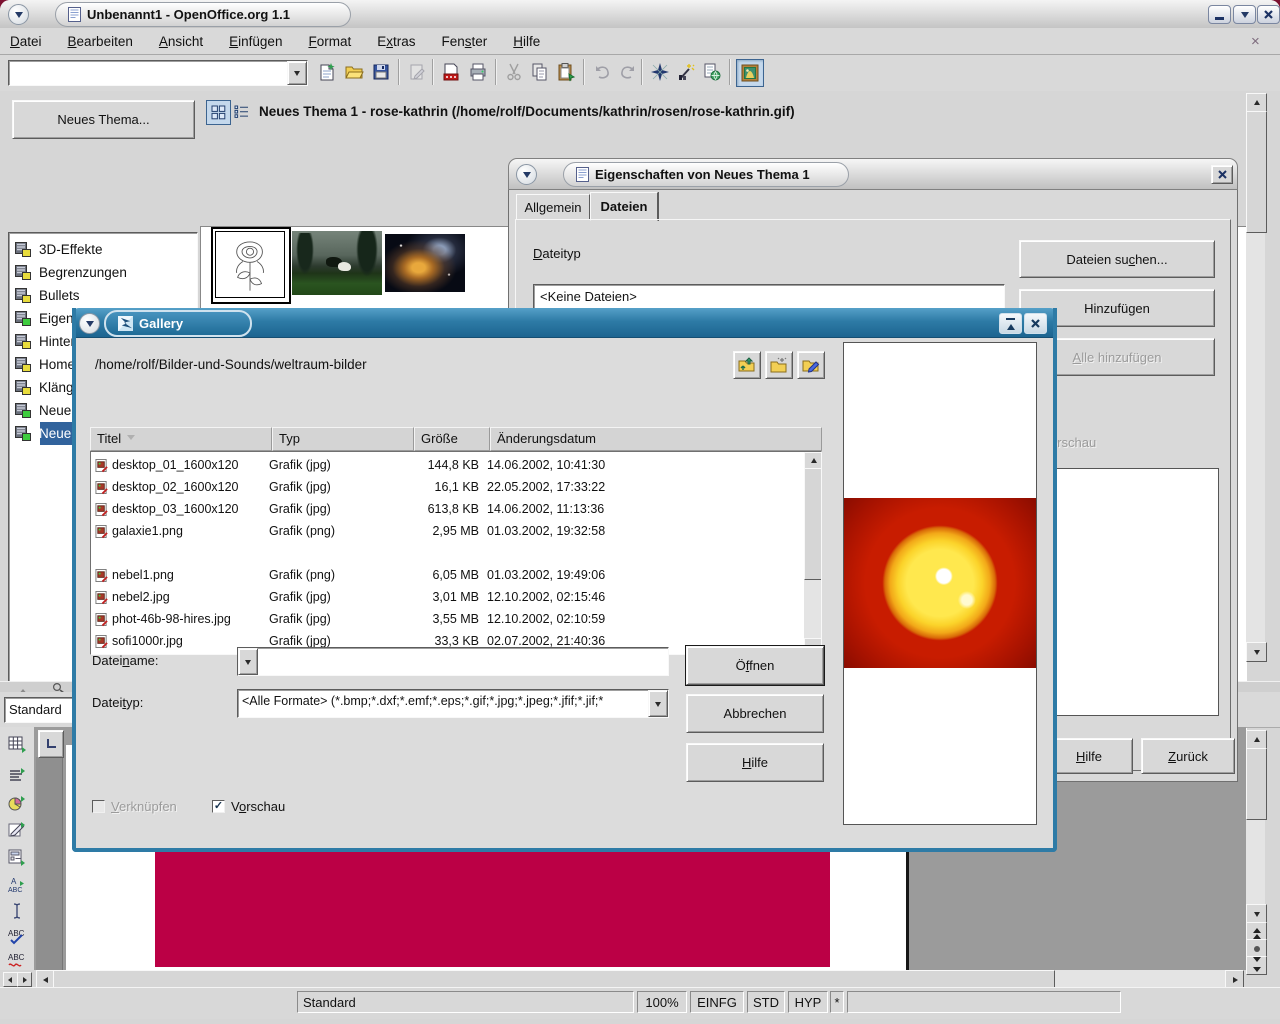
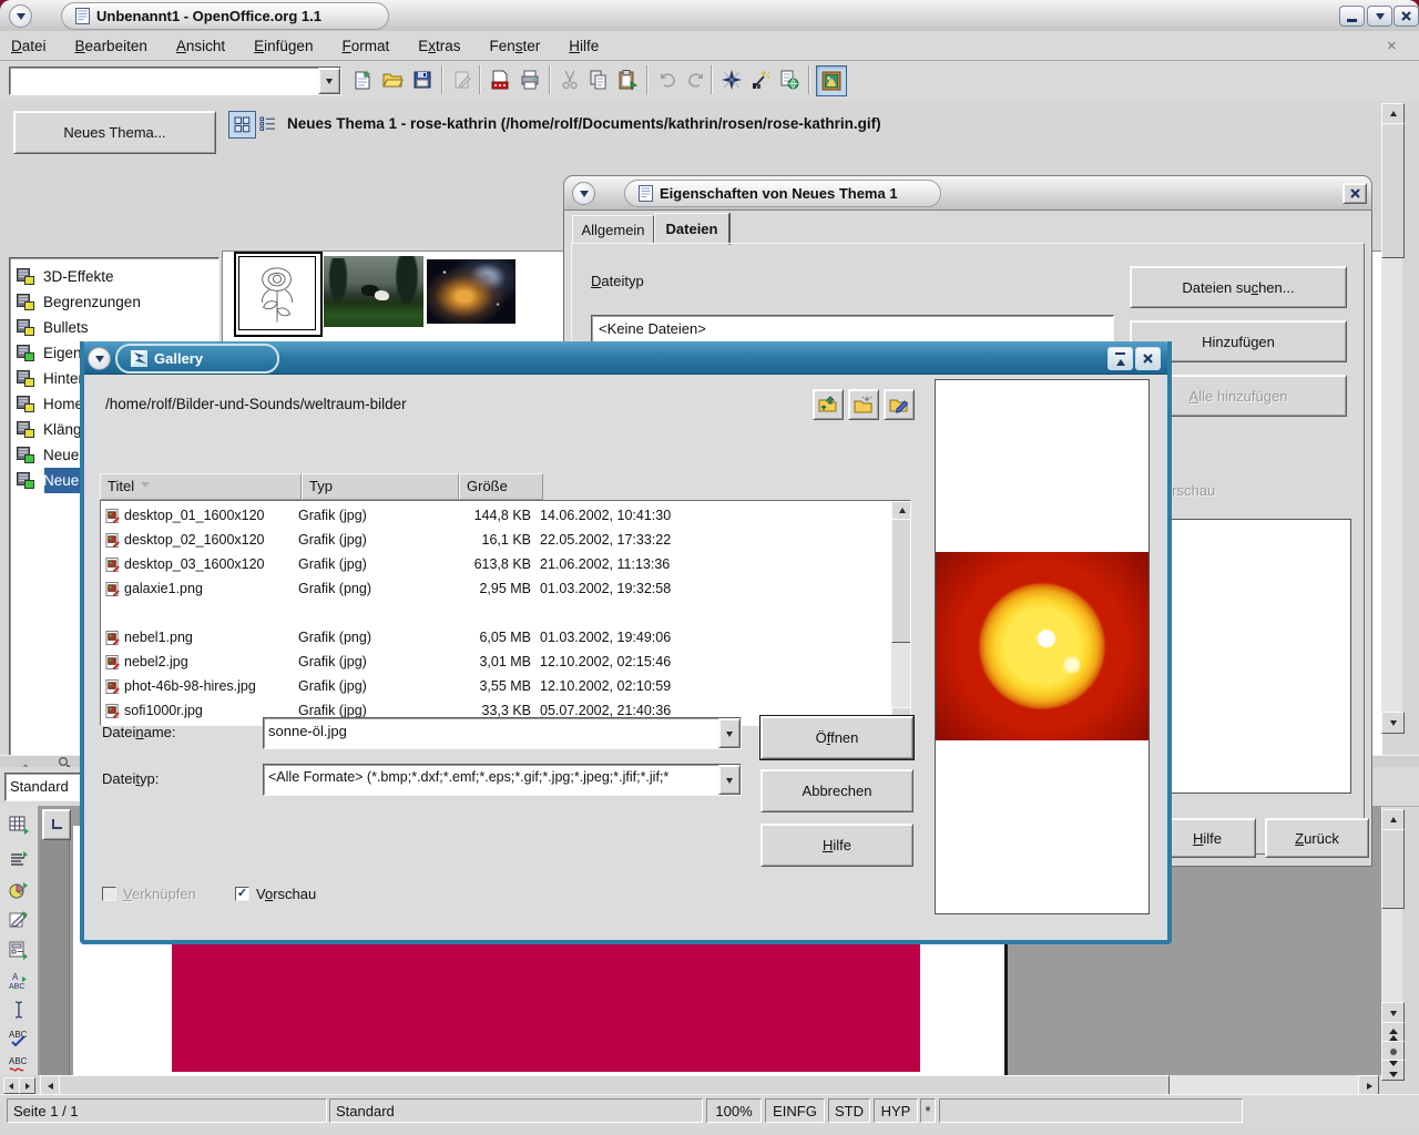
  Unbenannt1 - OpenOffice.org 1.1
  Datei
  Bearbeiten
  Ansicht
  Einfügen
  Format
  Extras
  Fenster
  Hilfe
  ×
  Neues Thema 1 - rose-kathrin (/home/rolf/Documents/kathrin/rosen/rose-kathrin.gif)
  3D-Effekte
  Begrenzungen
  Bullets
  Kläng
  Neue
  Neue
  Neues Thema...
  Standard
  A
  ABC
  ABC
+ Seite 1 / 1
  Standard
  100%
  EINFG
  STD
  HYP
  *
  Eigenschaften von Neues Thema 1
  Allgemein
  Dateien
  Dateityp
  <Keine Dateien>
  Dateien suchen...
  Hinzufügen
  Alle hinzufügen
  orschau
  Hilfe
  Zurück
  Gallery
  /home/rolf/Bilder-und-Sounds/weltraum-bilder
  Titel
  Typ
  Größe
- Änderungsdatum
  desktop_01_1600x120
  Grafik (jpg)
  144,8 KB
  14.06.2002, 10:41:30
  desktop_02_1600x120
  Grafik (jpg)
  16,1 KB
  22.05.2002, 17:33:22
  desktop_03_1600x120
  Grafik (jpg)
  613,8 KB
- 14.06.2002, 11:13:36
+ 21.06.2002, 11:13:36
  galaxie1.png
  Grafik (png)
  2,95 MB
  01.03.2002, 19:32:58
  nebel1.png
  Grafik (png)
  6,05 MB
  01.03.2002, 19:49:06
  nebel2.jpg
  Grafik (jpg)
  3,01 MB
  12.10.2002, 02:15:46
  phot-46b-98-hires.jpg
  Grafik (jpg)
  3,55 MB
  12.10.2002, 02:10:59
  sofi1000r.jpg
  Grafik (jpg)
  33,3 KB
- 02.07.2002, 21:40:36
+ 05.07.2002, 21:40:36
  Dateiname:
+ sonne-öl.jpg
  Dateityp:
  <Alle Formate> (*.bmp;*.dxf;*.emf;*.eps;*.gif;*.jpg;*.jpeg;*.jfif;*.jif;*
  Öffnen
  Abbrechen
  Hilfe
  Verknüpfen
  ✓
  Vorschau
